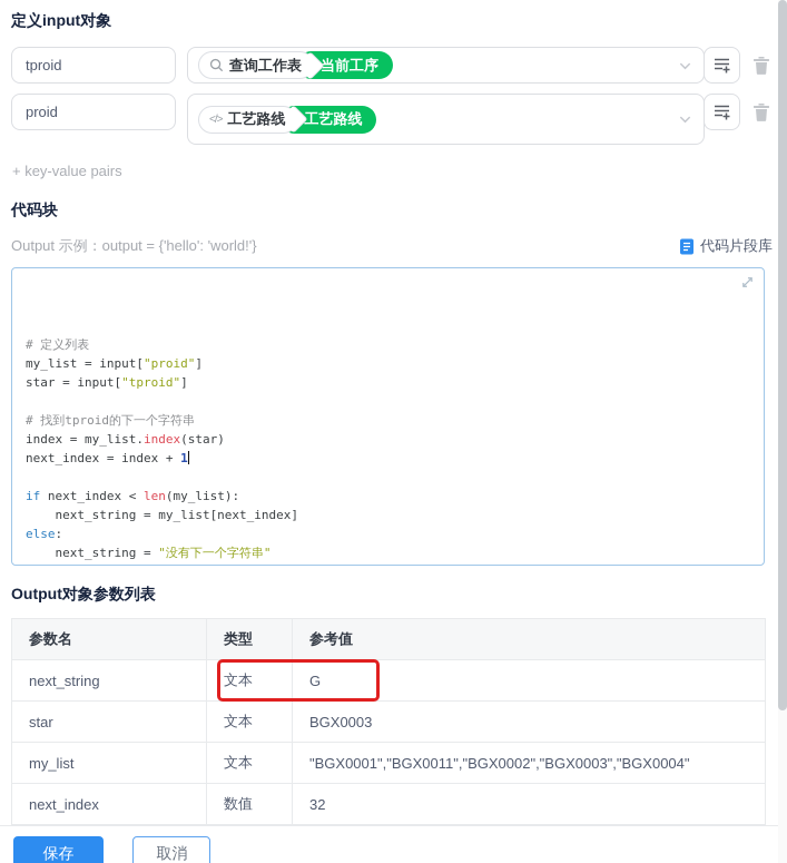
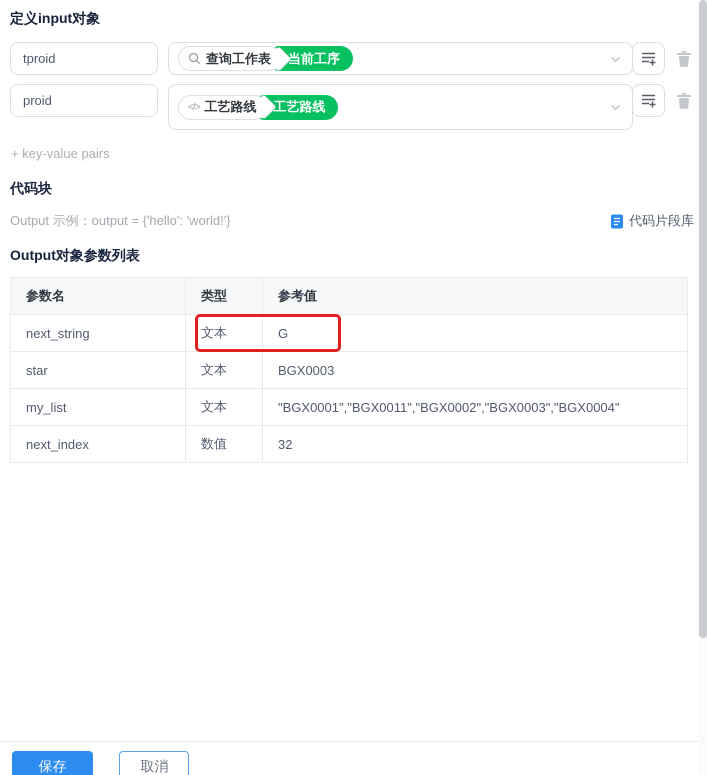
  定义input对象
  tproid
  查询工作表
  当前工序
  proid
  </>
  工艺路线
  工艺路线
  + key-value pairs
  代码块
  Output 示例：output = {'hello': 'world!'}
  代码片段库
- # 定义列表
- my_list = input["proid"]
- star = input["tproid"]
- # 找到tproid的下一个字符串
- index = my_list.index(star)
- next_index = index + 1
- if next_index < len(my_list):
- next_string = my_list[next_index]
- else:
- next_string = "没有下一个字符串"
  Output对象参数列表
  参数名	类型	参考值
  next_string	文本	G
  star	文本	BGX0003
  my_list	文本	"BGX0001","BGX0011","BGX0002","BGX0003","BGX0004"
  next_index	数值	32
  保存 取消
